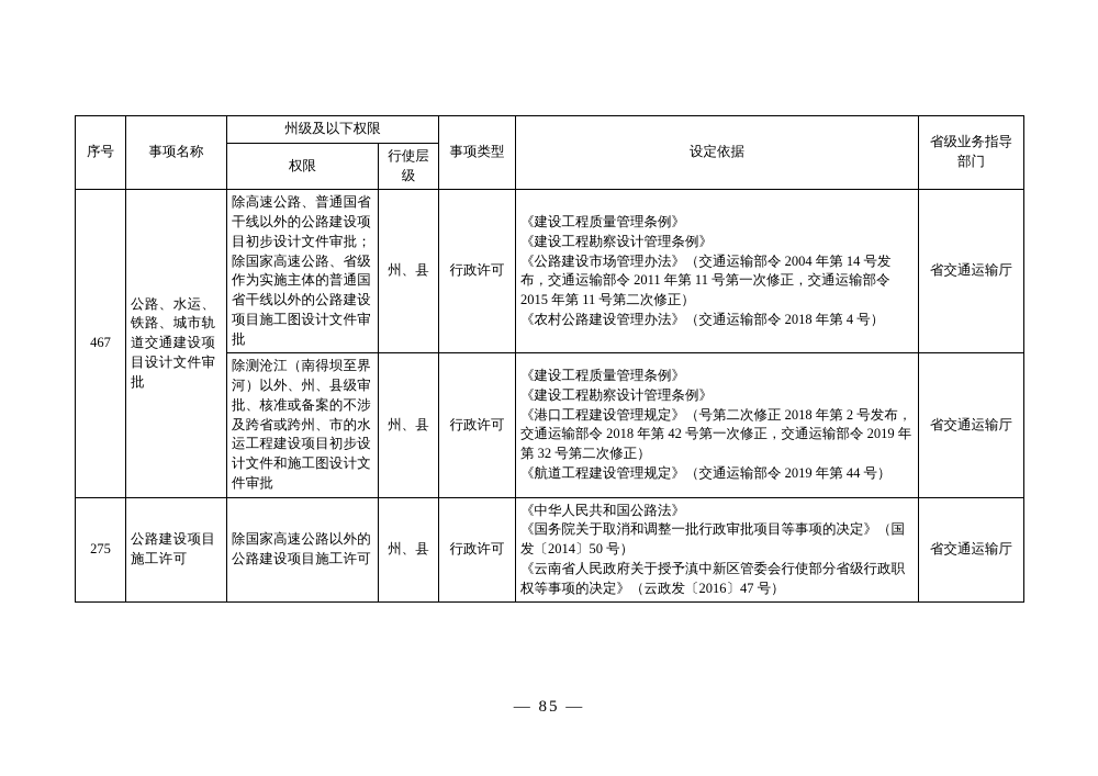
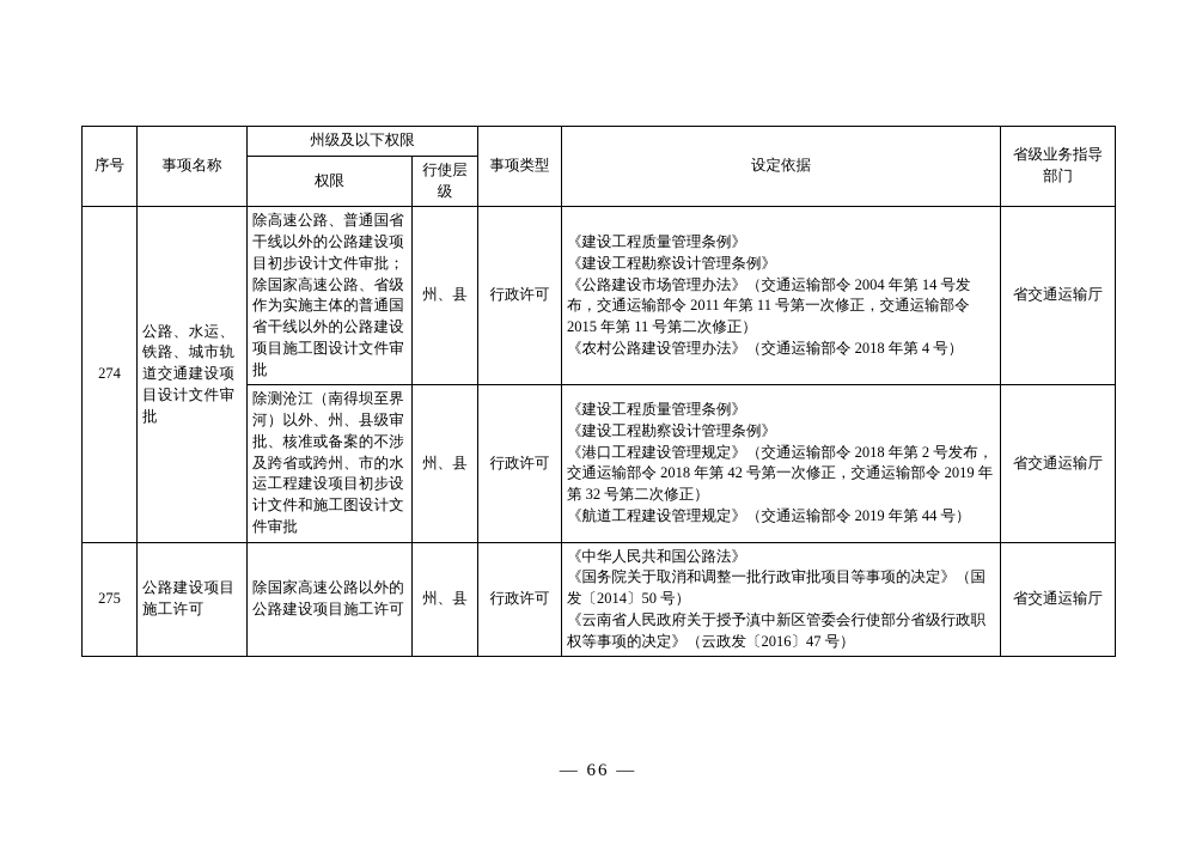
  序号	事项名称	州级及以下权限	事项类型	设定依据	省级业务指导部门
  权限	行使层级
- 467	公路、水运、铁路、城市轨道交通建设项目设计文件审批	除高速公路、普通国省干线以外的公路建设项目初步设计文件审批；除国家高速公路、省级作为实施主体的普通国省干线以外的公路建设项目施工图设计文件审批	州、县	行政许可	《建设工程质量管理条例》 《建设工程勘察设计管理条例》 《公路建设市场管理办法》（交通运输部令 2004 年第 14 号发布，交通运输部令 2011 年第 11 号第一次修正，交通运输部令 2015 年第 11 号第二次修正） 《农村公路建设管理办法》（交通运输部令 2018 年第 4 号）	省交通运输厅
+ 274	公路、水运、铁路、城市轨道交通建设项目设计文件审批	除高速公路、普通国省干线以外的公路建设项目初步设计文件审批；除国家高速公路、省级作为实施主体的普通国省干线以外的公路建设项目施工图设计文件审批	州、县	行政许可	《建设工程质量管理条例》 《建设工程勘察设计管理条例》 《公路建设市场管理办法》（交通运输部令 2004 年第 14 号发布，交通运输部令 2011 年第 11 号第一次修正，交通运输部令 2015 年第 11 号第二次修正） 《农村公路建设管理办法》（交通运输部令 2018 年第 4 号）	省交通运输厅
- 除测沧江（南得坝至界河）以外、州、县级审批、核准或备案的不涉及跨省或跨州、市的水运工程建设项目初步设计文件和施工图设计文件审批	州、县	行政许可	《建设工程质量管理条例》 《建设工程勘察设计管理条例》 《港口工程建设管理规定》（号第二次修正 2018 年第 2 号发布，交通运输部令 2018 年第 42 号第一次修正，交通运输部令 2019 年第 32 号第二次修正） 《航道工程建设管理规定》（交通运输部令 2019 年第 44 号）	省交通运输厅
+ 除测沧江（南得坝至界河）以外、州、县级审批、核准或备案的不涉及跨省或跨州、市的水运工程建设项目初步设计文件和施工图设计文件审批	州、县	行政许可	《建设工程质量管理条例》 《建设工程勘察设计管理条例》 《港口工程建设管理规定》（交通运输部令 2018 年第 2 号发布，交通运输部令 2018 年第 42 号第一次修正，交通运输部令 2019 年第 32 号第二次修正） 《航道工程建设管理规定》（交通运输部令 2019 年第 44 号）	省交通运输厅
  275	公路建设项目施工许可	除国家高速公路以外的公路建设项目施工许可	州、县	行政许可	《中华人民共和国公路法》 《国务院关于取消和调整一批行政审批项目等事项的决定》（国发〔2014〕50 号） 《云南省人民政府关于授予滇中新区管委会行使部分省级行政职权等事项的决定》（云政发〔2016〕47 号）	省交通运输厅
- — 85 —
+ — 66 —
